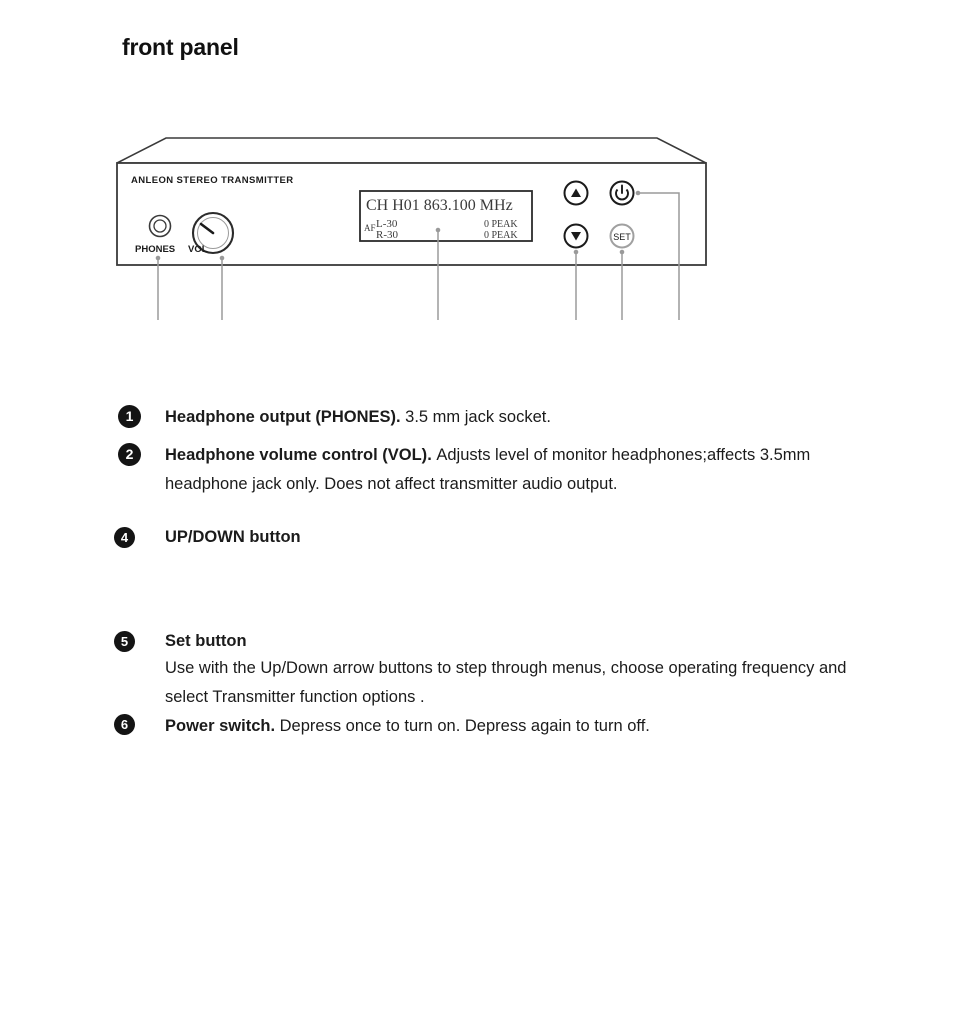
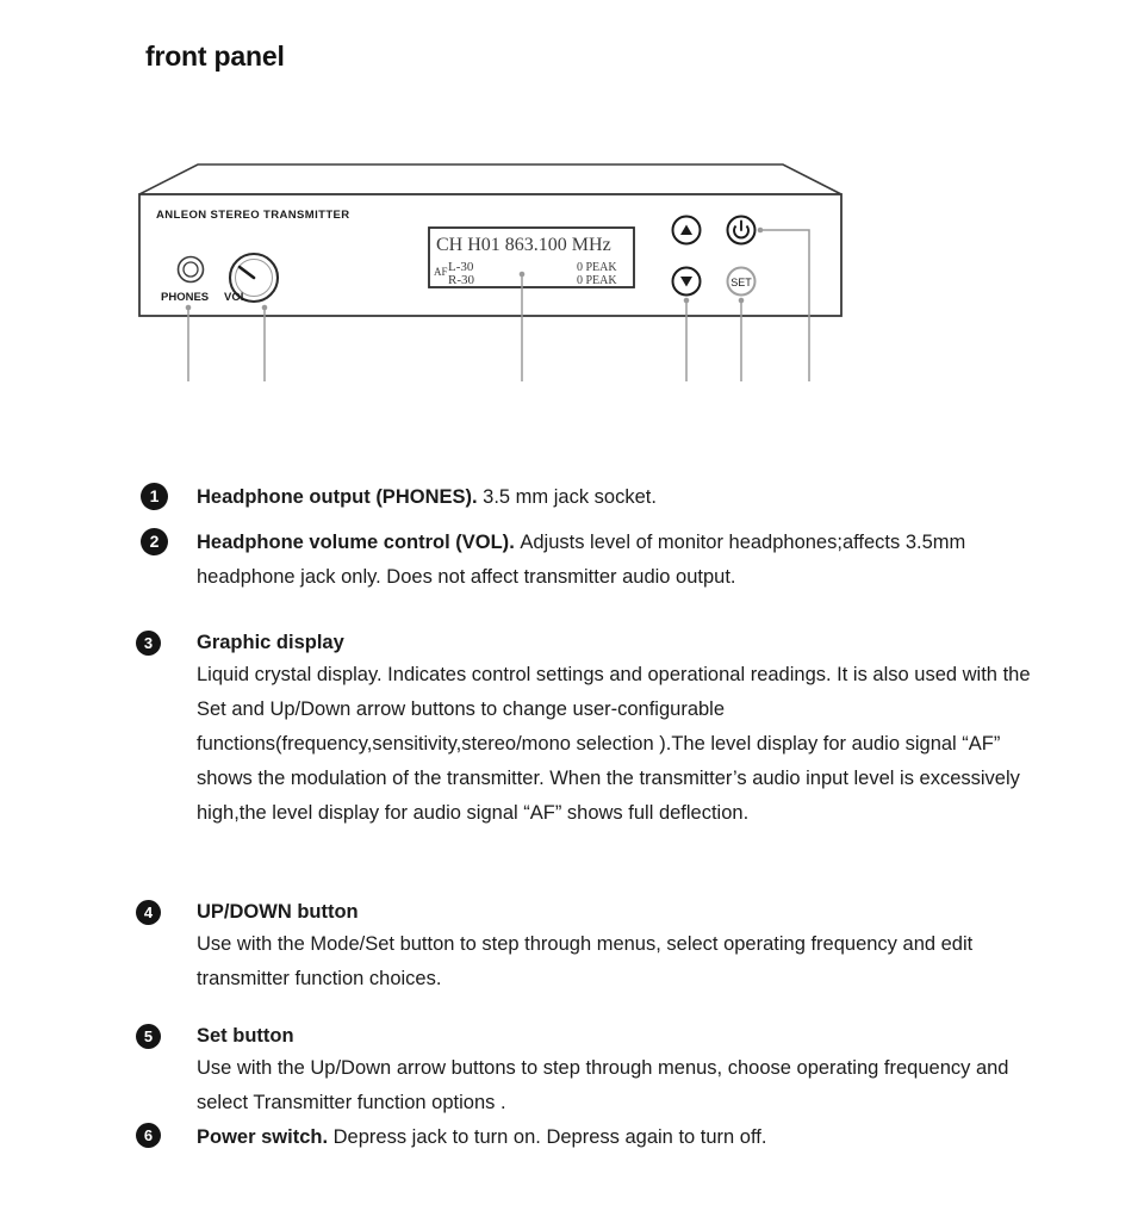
  front panel
  ANLEON STEREO TRANSMITTER
  PHONES
  VOL
  CH H01 863.100 MHz
  AF
  L-30
  R-30
  0 PEAK
  0 PEAK
  SET
  1
  Headphone output (PHONES). 3.5 mm jack socket.
  2
  Headphone volume control (VOL). Adjusts level of monitor headphones;affects 3.5mm headphone jack only. Does not affect transmitter audio output.
+ 3
+ Graphic display
+ Liquid crystal display. Indicates control settings and operational readings. It is also used with the Set and Up/Down arrow buttons to change user-configurable functions(frequency,sensitivity,stereo/mono selection ).The level display for audio signal “AF” shows the modulation of the transmitter. When the transmitter’s audio input level is excessively high,the level display for audio signal “AF” shows full deflection.
  4
  UP/DOWN button
+ Use with the Mode/Set button to step through menus, select operating frequency and edit transmitter function choices.
  5
  Set button
  Use with the Up/Down arrow buttons to step through menus, choose operating frequency and select Transmitter function options .
  6
- Power switch. Depress once to turn on. Depress again to turn off.
+ Power switch. Depress jack to turn on. Depress again to turn off.
